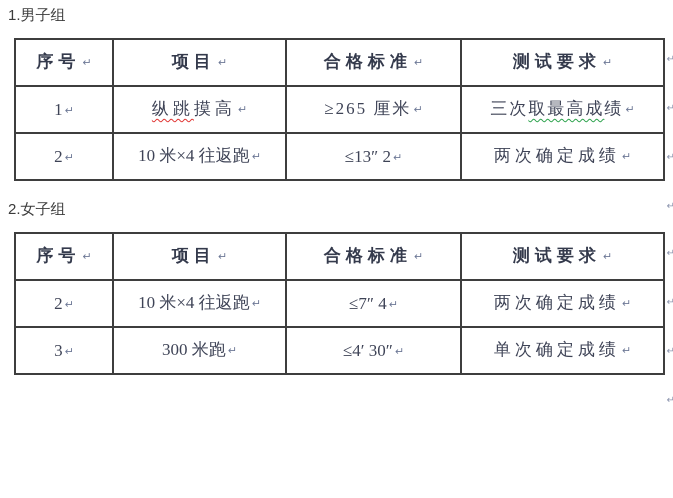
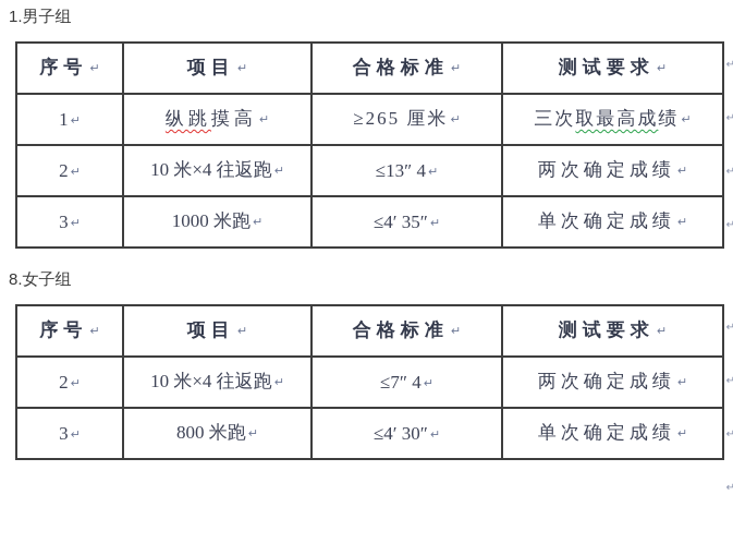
  1.男子组
  序号 ↵	项目 ↵	合格标准 ↵	测试要求 ↵
  1 ↵	纵跳摸高 ↵	≥265 厘米 ↵	三次取最高成绩 ↵
- 2 ↵	10 米×4 往返跑 ↵	≤13″ 2 ↵	两次确定成绩 ↵
+ 2 ↵	10 米×4 往返跑 ↵	≤13″ 4 ↵	两次确定成绩 ↵
+ 3 ↵	1000 米跑 ↵	≤4′ 35″ ↵	单次确定成绩 ↵
  ↵
  ↵
  ↵
  ↵
- 2.女子组
+ 8.女子组
  序号 ↵	项目 ↵	合格标准 ↵	测试要求 ↵
  2 ↵	10 米×4 往返跑 ↵	≤7″ 4 ↵	两次确定成绩 ↵
- 3 ↵	300 米跑 ↵	≤4′ 30″ ↵	单次确定成绩 ↵
+ 3 ↵	800 米跑 ↵	≤4′ 30″ ↵	单次确定成绩 ↵
  ↵
  ↵
  ↵
  ↵
